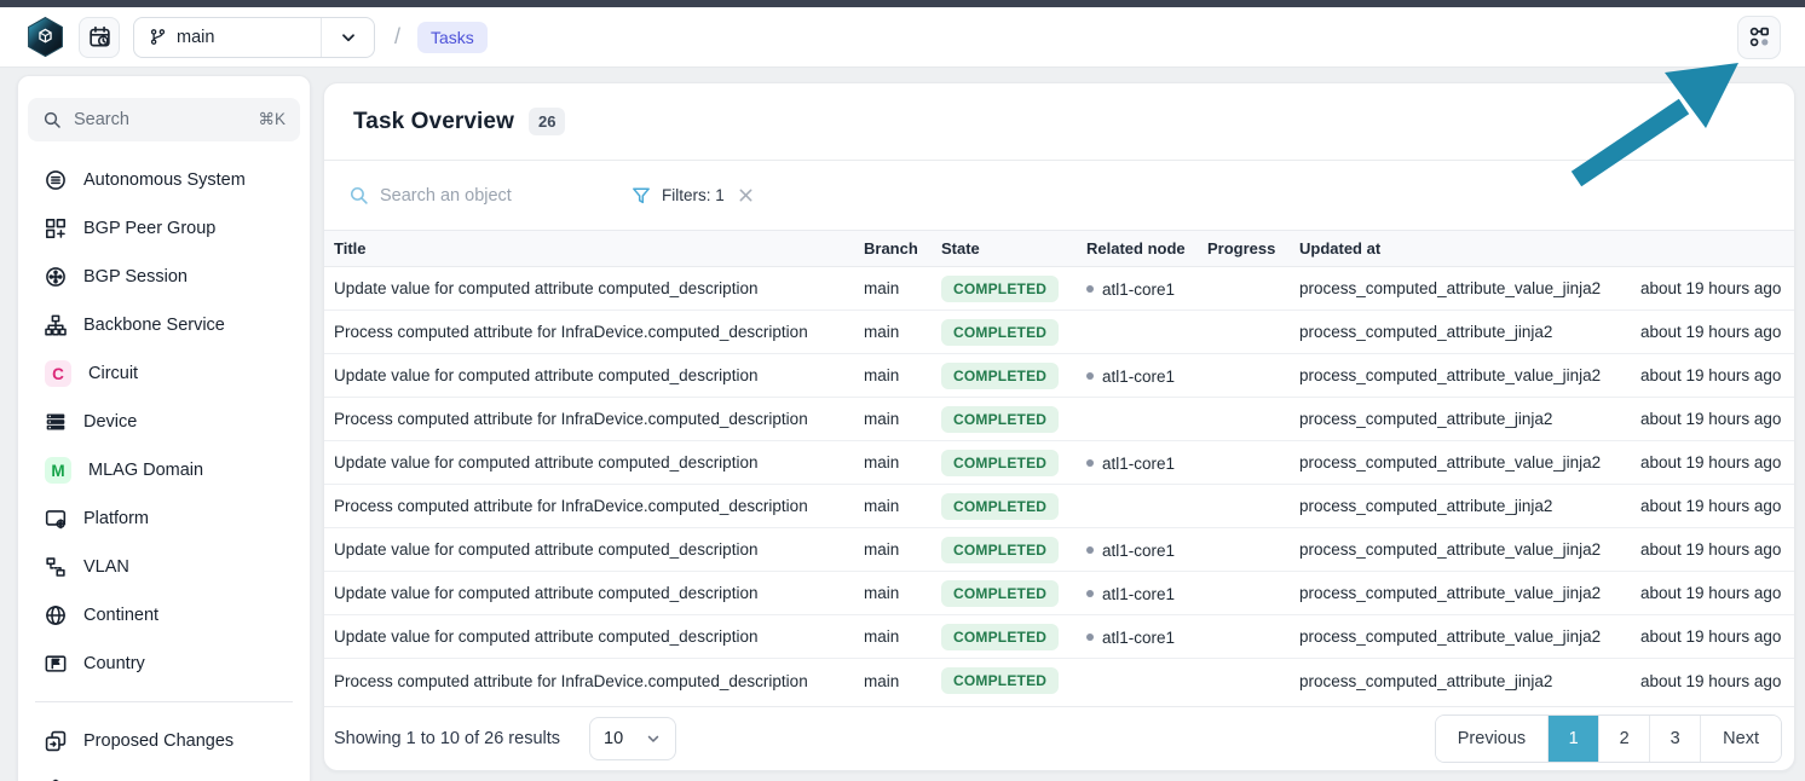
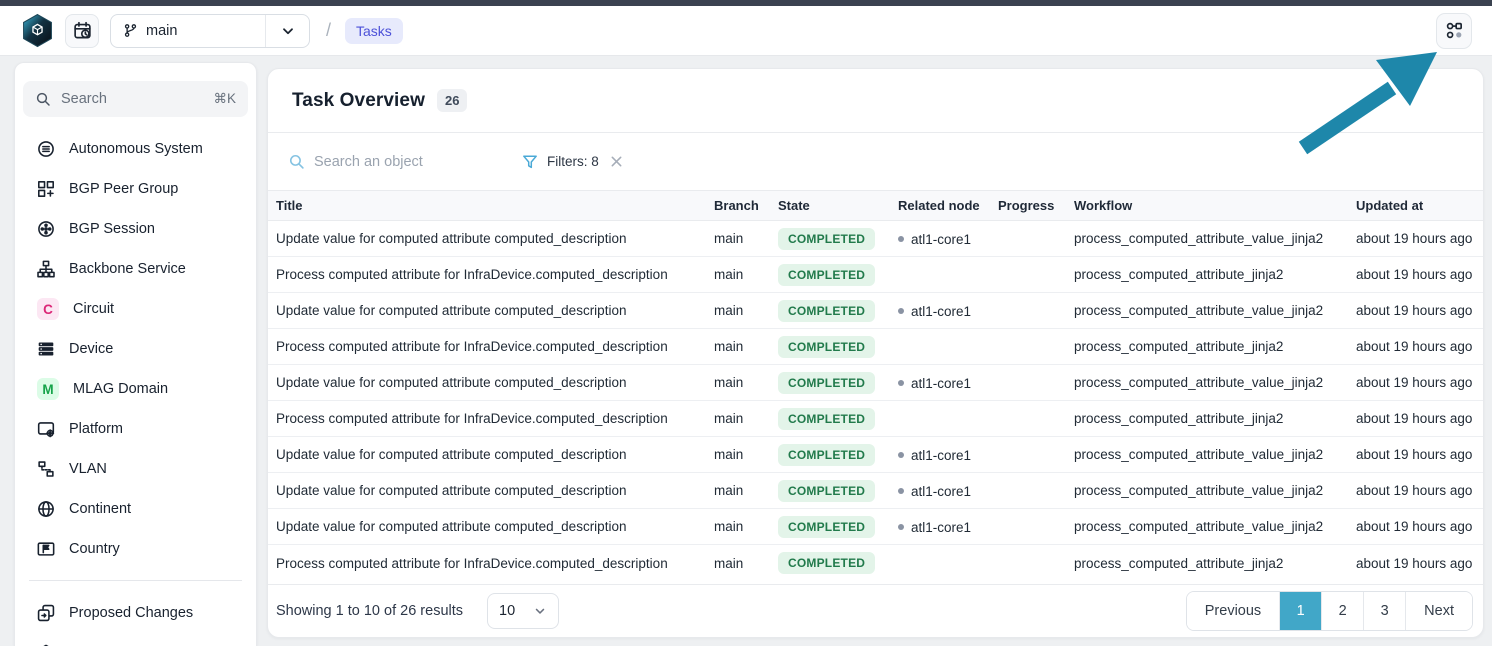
  main
  /
  Tasks
  Search
  ⌘K
  Autonomous System
  BGP Peer Group
  BGP Session
  Backbone Service
  C
  Circuit
  Device
  M
  MLAG Domain
  Platform
  VLAN
  Continent
  Country
  Proposed Changes
  Task Overview
  26
  Search an object
- Filters: 1
+ Filters: 8
  Title
  Branch
  State
  Related node
  Progress
+ Workflow
  Updated at
  Update value for computed attribute computed_description
  main
  COMPLETED
  atl1-core1
  process_computed_attribute_value_jinja2
  about 19 hours ago
  Process computed attribute for InfraDevice.computed_description
  main
  COMPLETED
  process_computed_attribute_jinja2
  about 19 hours ago
  Update value for computed attribute computed_description
  main
  COMPLETED
  atl1-core1
  process_computed_attribute_value_jinja2
  about 19 hours ago
  Process computed attribute for InfraDevice.computed_description
  main
  COMPLETED
  process_computed_attribute_jinja2
  about 19 hours ago
  Update value for computed attribute computed_description
  main
  COMPLETED
  atl1-core1
  process_computed_attribute_value_jinja2
  about 19 hours ago
  Process computed attribute for InfraDevice.computed_description
  main
  COMPLETED
  process_computed_attribute_jinja2
  about 19 hours ago
  Update value for computed attribute computed_description
  main
  COMPLETED
  atl1-core1
  process_computed_attribute_value_jinja2
  about 19 hours ago
  Update value for computed attribute computed_description
  main
  COMPLETED
  atl1-core1
  process_computed_attribute_value_jinja2
  about 19 hours ago
  Update value for computed attribute computed_description
  main
  COMPLETED
  atl1-core1
  process_computed_attribute_value_jinja2
  about 19 hours ago
  Process computed attribute for InfraDevice.computed_description
  main
  COMPLETED
  process_computed_attribute_jinja2
  about 19 hours ago
  Showing 1 to 10 of 26 results
  10
  Previous
  1
  2
  3
  Next
